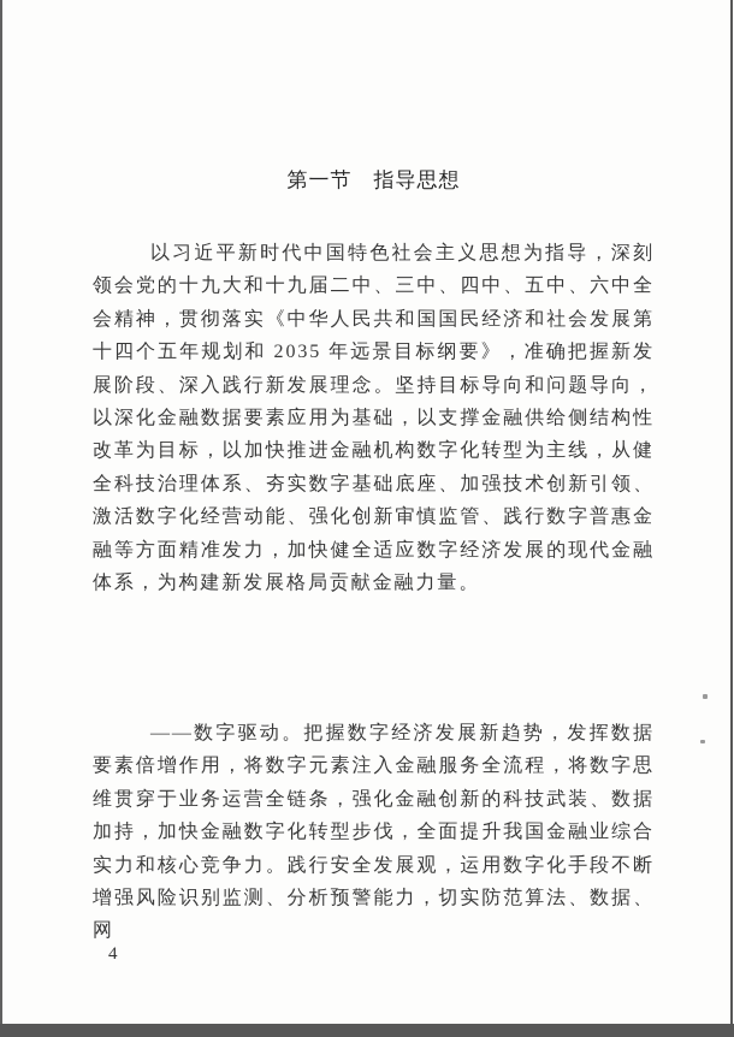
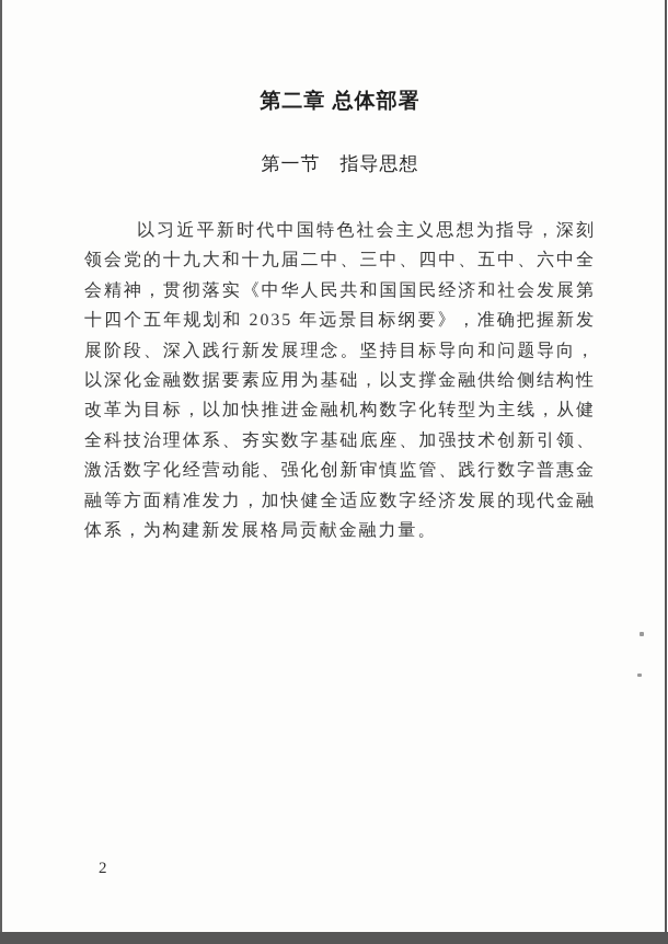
+ 第二章 总体部署
  第一节 指导思想
  以习近平新时代中国特色社会主义思想为指导，深刻领会党的十九大和十九届二中、三中、四中、五中、六中全会精神，贯彻落实《中华人民共和国国民经济和社会发展第十四个五年规划和 2035 年远景目标纲要》，准确把握新发展阶段、深入践行新发展理念。坚持目标导向和问题导向，以深化金融数据要素应用为基础，以支撑金融供给侧结构性改革为目标，以加快推进金融机构数字化转型为主线，从健全科技治理体系、夯实数字基础底座、加强技术创新引领、激活数字化经营动能、强化创新审慎监管、践行数字普惠金融等方面精准发力，加快健全适应数字经济发展的现代金融体系，为构建新发展格局贡献金融力量。
- ——数字驱动。把握数字经济发展新趋势，发挥数据要素倍增作用，将数字元素注入金融服务全流程，将数字思维贯穿于业务运营全链条，强化金融创新的科技武装、数据加持，加快金融数字化转型步伐，全面提升我国金融业综合实力和核心竞争力。践行安全发展观，运用数字化手段不断增强风险识别监测、分析预警能力，切实防范算法、数据、网
- 4
+ 2
